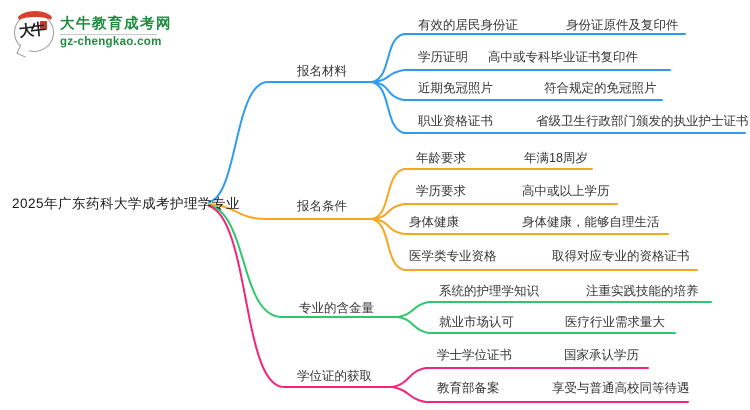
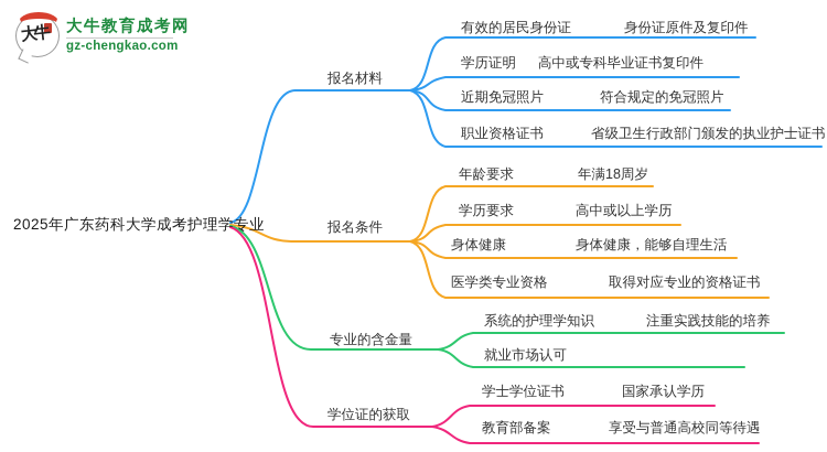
  大牛教育成考网
  gz-chengkao.com
  2025年广东药科大学成考护理学专业
  报名材料
  报名条件
  专业的含金量
  学位证的获取
  有效的居民身份证
  身份证原件及复印件
  学历证明
  高中或专科毕业证书复印件
  近期免冠照片
  符合规定的免冠照片
  职业资格证书
  省级卫生行政部门颁发的执业护士证书
  年龄要求
  年满18周岁
  学历要求
  高中或以上学历
  身体健康
  身体健康，能够自理生活
  医学类专业资格
  取得对应专业的资格证书
  系统的护理学知识
  注重实践技能的培养
  就业市场认可
- 医疗行业需求量大
  学士学位证书
  国家承认学历
  教育部备案
  享受与普通高校同等待遇
